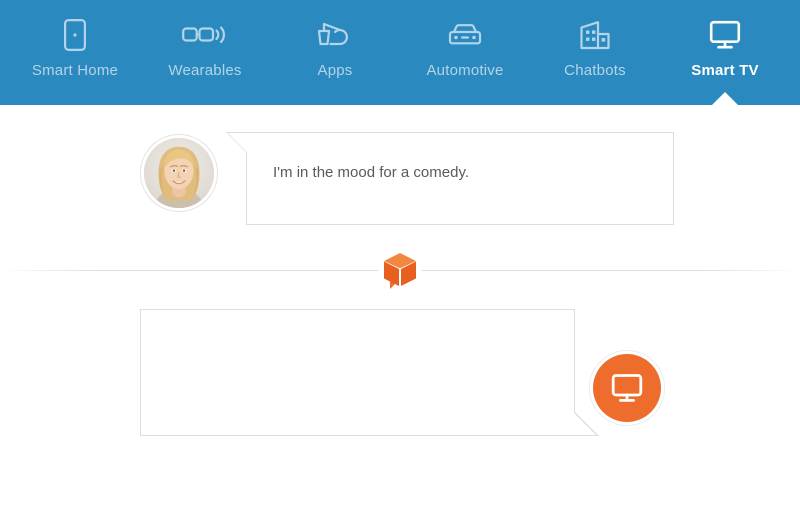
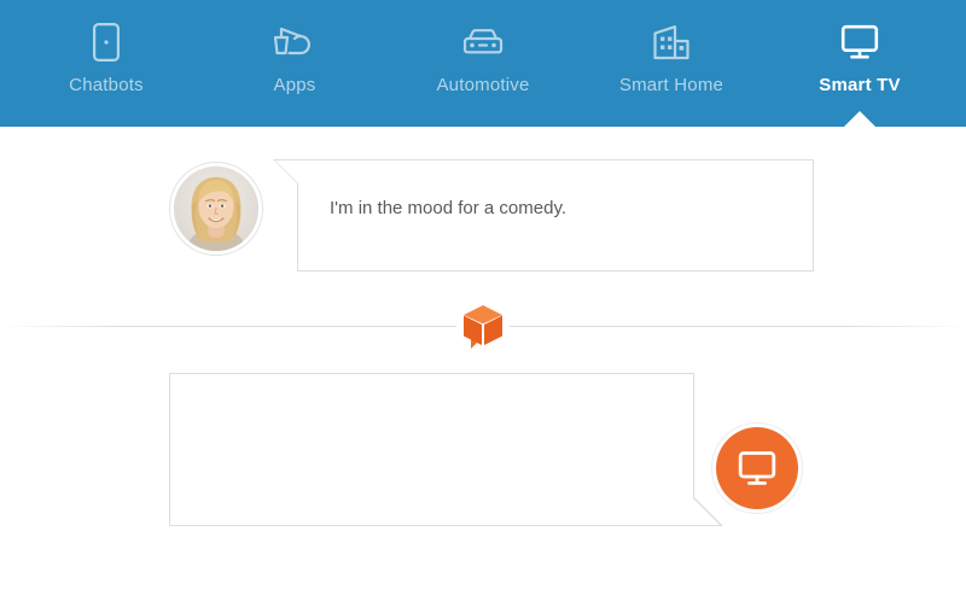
- Smart Home
+ Chatbots
- Wearables
  Apps
  Automotive
- Chatbots
+ Smart Home
  Smart TV
  I'm in the mood for a comedy.
